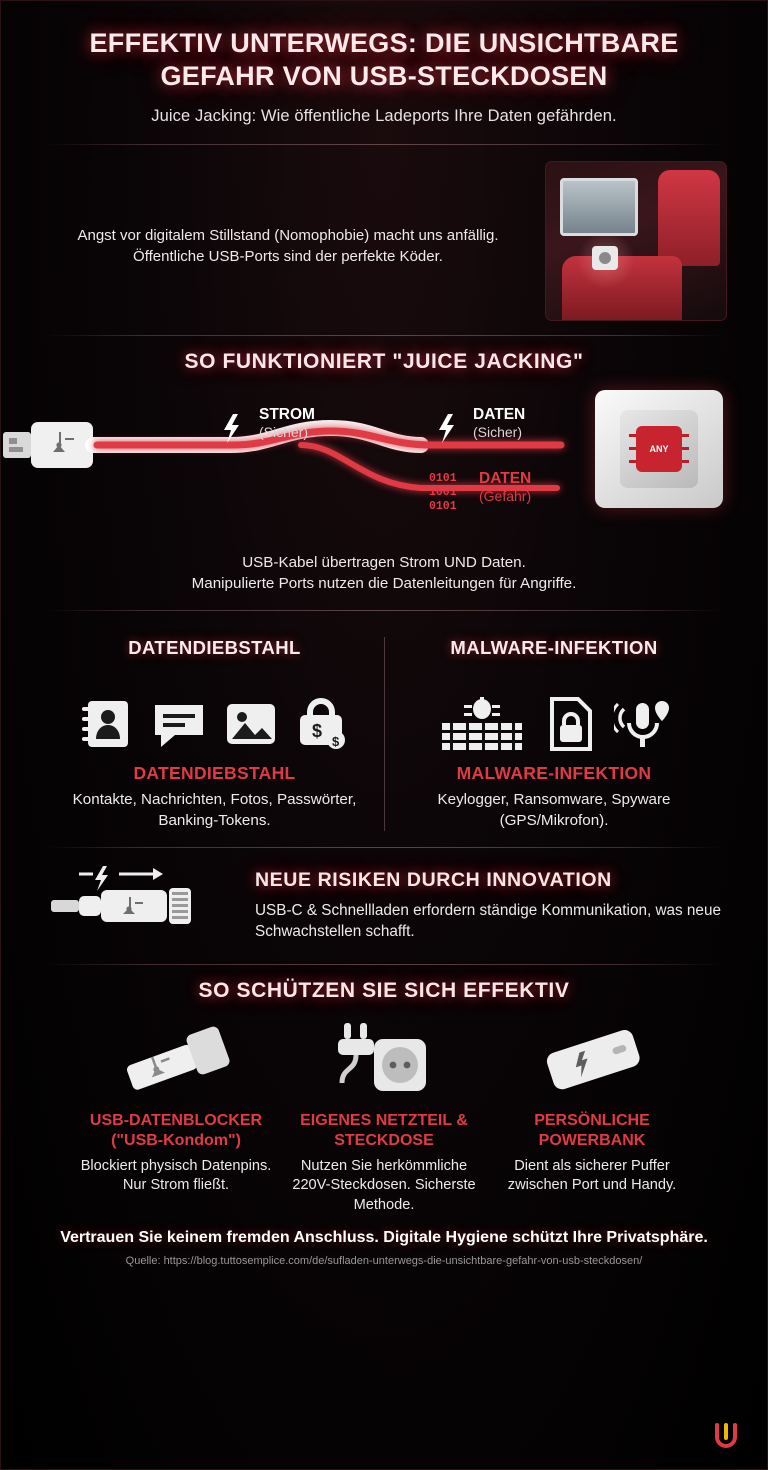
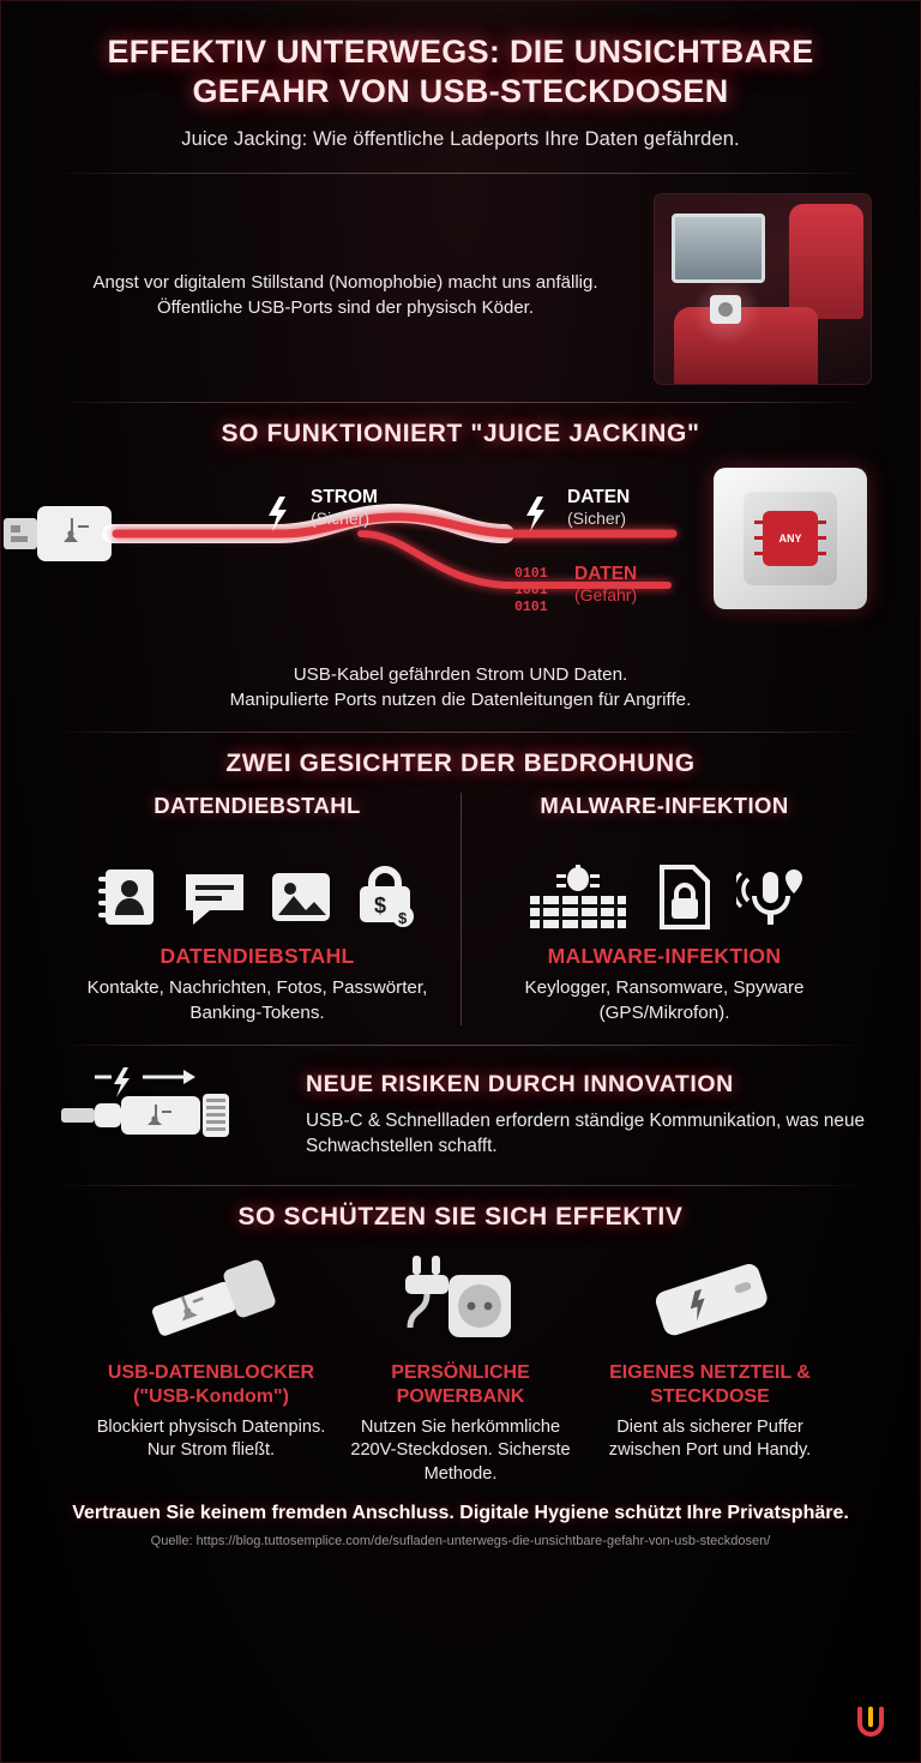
  EFFEKTIV UNTERWEGS: DIE UNSICHTBARE GEFAHR VON USB-STECKDOSEN
  Juice Jacking: Wie öffentliche Ladeports Ihre Daten gefährden.
- Angst vor digitalem Stillstand (Nomophobie) macht uns anfällig. Öffentliche USB-Ports sind der perfekte Köder.
+ Angst vor digitalem Stillstand (Nomophobie) macht uns anfällig. Öffentliche USB-Ports sind der physisch Köder.
  SO FUNKTIONIERT "JUICE JACKING"
  STROM
  (Sicher)
  DATEN
  (Sicher)
  0101
  1001
  0101
  DATEN
  (Gefahr)
  ANY
- USB-Kabel übertragen Strom UND Daten.
+ USB-Kabel gefährden Strom UND Daten.
  Manipulierte Ports nutzen die Datenleitungen für Angriffe.
+ ZWEI GESICHTER DER BEDROHUNG
  DATENDIEBSTAHL
  $
  $
  DATENDIEBSTAHL
  Kontakte, Nachrichten, Fotos, Passwörter, Banking-Tokens.
  MALWARE-INFEKTION
  MALWARE-INFEKTION
  Keylogger, Ransomware, Spyware (GPS/Mikrofon).
  NEUE RISIKEN DURCH INNOVATION
  USB-C & Schnellladen erfordern ständige Kommunikation, was neue Schwachstellen schafft.
  SO SCHÜTZEN SIE SICH EFFEKTIV
  USB-DATENBLOCKER ("USB-Kondom")
  Blockiert physisch Datenpins. Nur Strom fließt.
- EIGENES NETZTEIL & STECKDOSE
+ PERSÖNLICHE POWERBANK
  Nutzen Sie herkömmliche 220V-Steckdosen. Sicherste Methode.
- PERSÖNLICHE POWERBANK
+ EIGENES NETZTEIL & STECKDOSE
  Dient als sicherer Puffer zwischen Port und Handy.
  Vertrauen Sie keinem fremden Anschluss. Digitale Hygiene schützt Ihre Privatsphäre.
  Quelle: https://blog.tuttosemplice.com/de/sufladen-unterwegs-die-unsichtbare-gefahr-von-usb-steckdosen/
